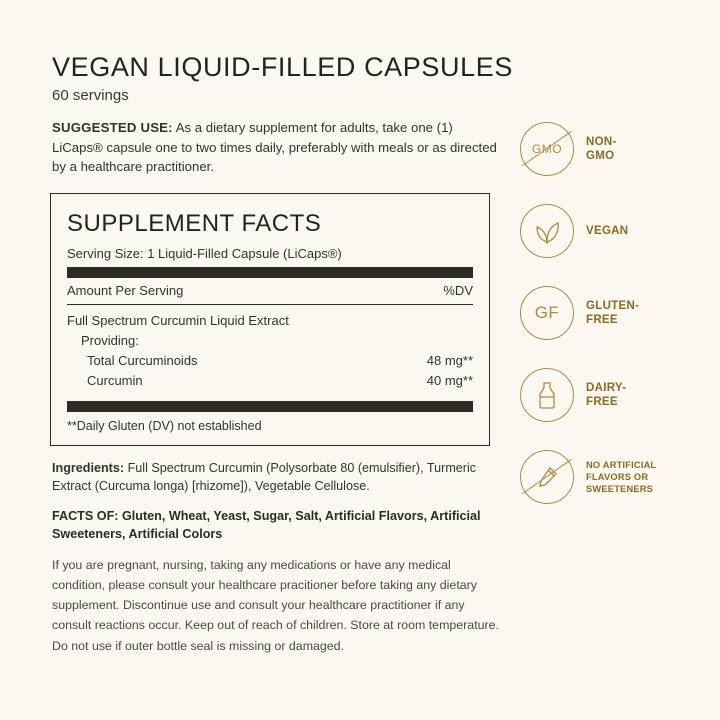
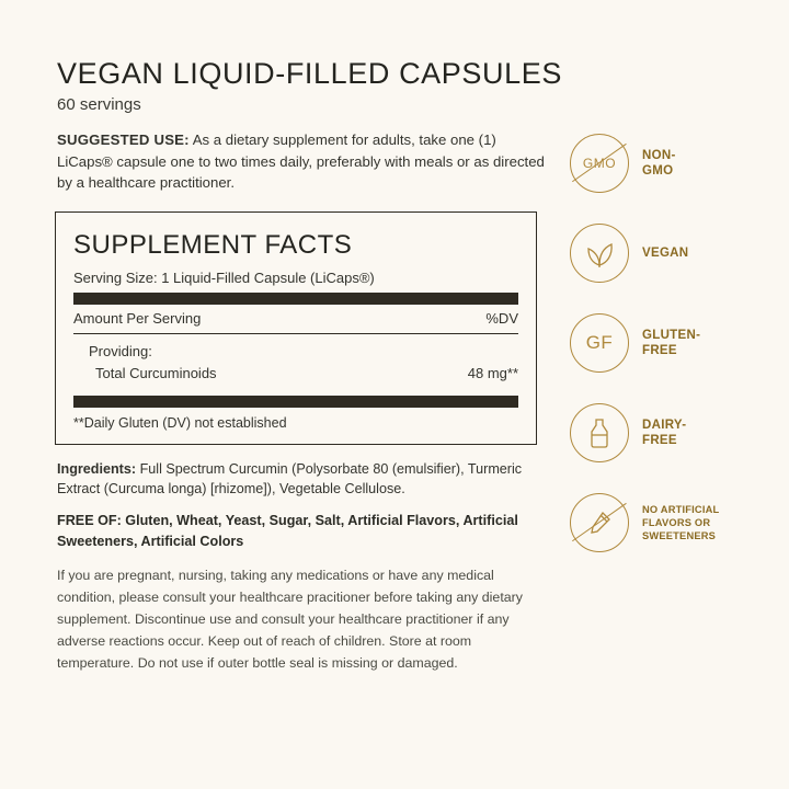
  VEGAN LIQUID-FILLED CAPSULES
  60 servings
  SUGGESTED USE: As a dietary supplement for adults, take one (1) LiCaps® capsule one to two times daily, preferably with meals or as directed by a healthcare practitioner.
  SUPPLEMENT FACTS
  Serving Size: 1 Liquid-Filled Capsule (LiCaps®)
  Amount Per Serving
  %DV
- Full Spectrum Curcumin Liquid Extract
  Providing:
  Total Curcuminoids
  48 mg**
- Curcumin
- 40 mg**
  **Daily Gluten (DV) not established
  Ingredients: Full Spectrum Curcumin (Polysorbate 80 (emulsifier), Turmeric Extract (Curcuma longa) [rhizome]), Vegetable Cellulose.
- FACTS OF: Gluten, Wheat, Yeast, Sugar, Salt, Artificial Flavors, Artificial Sweeteners, Artificial Colors
+ FREE OF: Gluten, Wheat, Yeast, Sugar, Salt, Artificial Flavors, Artificial Sweeteners, Artificial Colors
- If you are pregnant, nursing, taking any medications or have any medical condition, please consult your healthcare pracitioner before taking any dietary supplement. Discontinue use and consult your healthcare practitioner if any consult reactions occur. Keep out of reach of children. Store at room temperature. Do not use if outer bottle seal is missing or damaged.
+ If you are pregnant, nursing, taking any medications or have any medical condition, please consult your healthcare pracitioner before taking any dietary supplement. Discontinue use and consult your healthcare practitioner if any adverse reactions occur. Keep out of reach of children. Store at room temperature. Do not use if outer bottle seal is missing or damaged.
  NON-
  GMO
  VEGAN
  GF
  GLUTEN-
  FREE
  DAIRY-
  FREE
  NO ARTIFICIAL
  FLAVORS OR
  SWEETENERS
